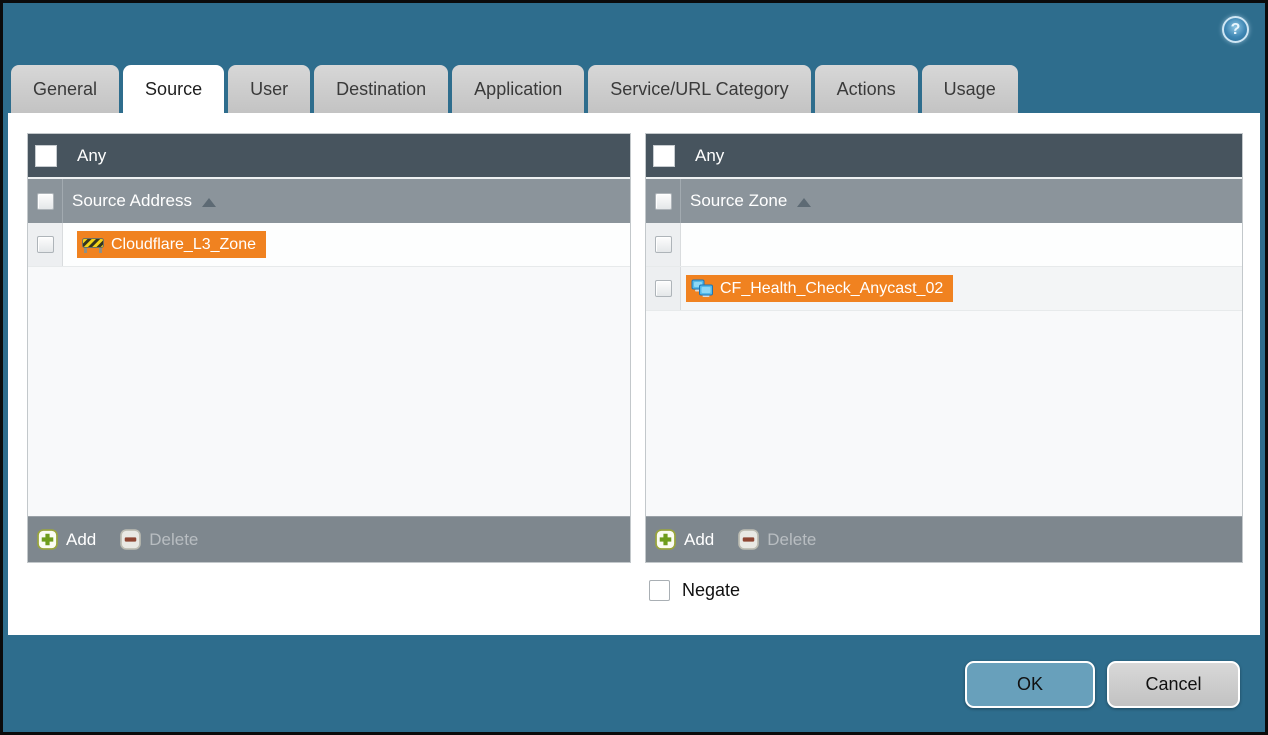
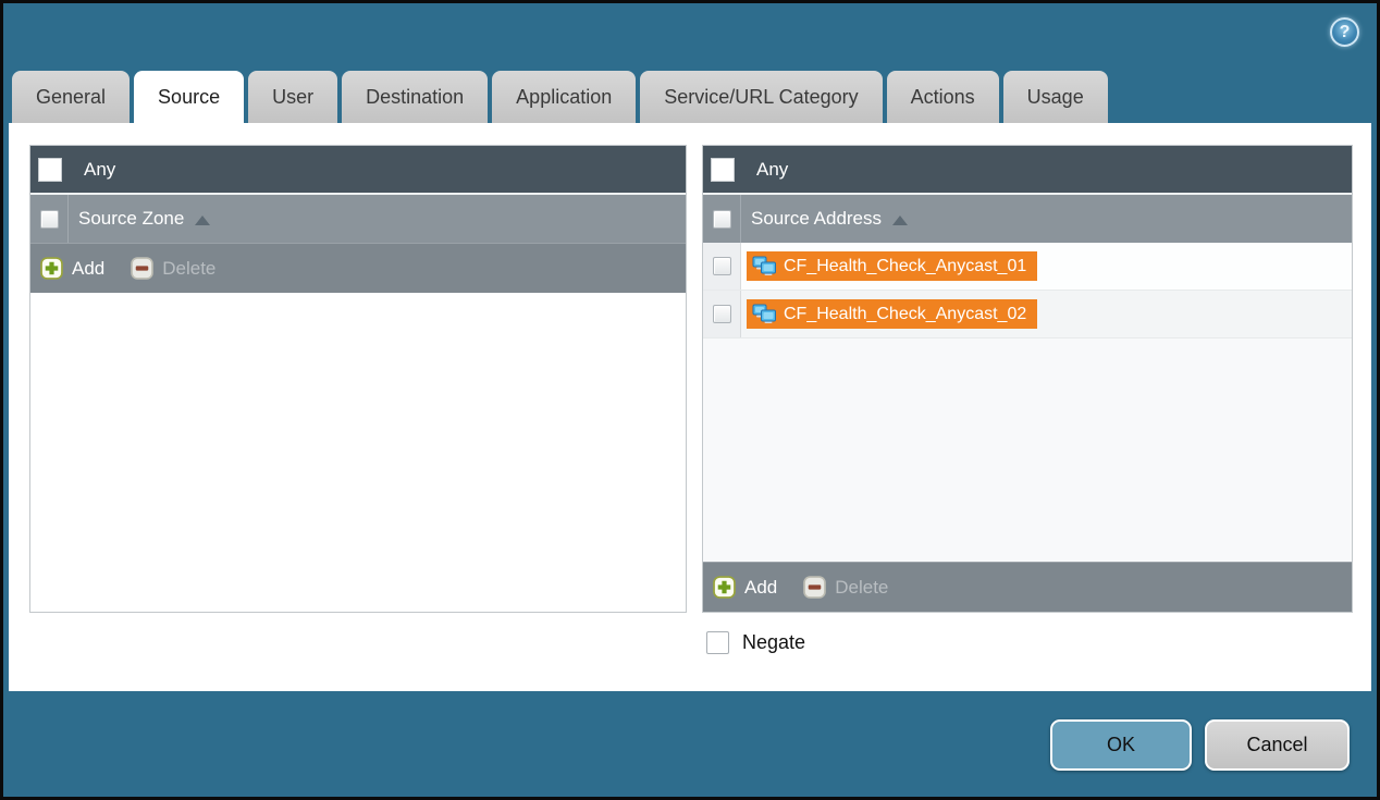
  ?
  General
  Source
  User
  Destination
  Application
  Service/URL Category
  Actions
  Usage
  Any
- Source Address
+ Source Zone
- Cloudflare_L3_Zone
  Add
  Delete
  Any
- Source Zone
+ Source Address
+ CF_Health_Check_Anycast_01
  CF_Health_Check_Anycast_02
  Add
  Delete
  Negate
  OK
  Cancel
